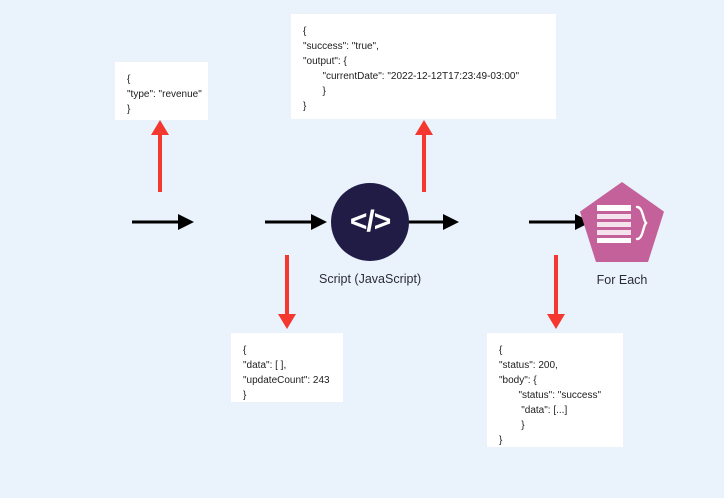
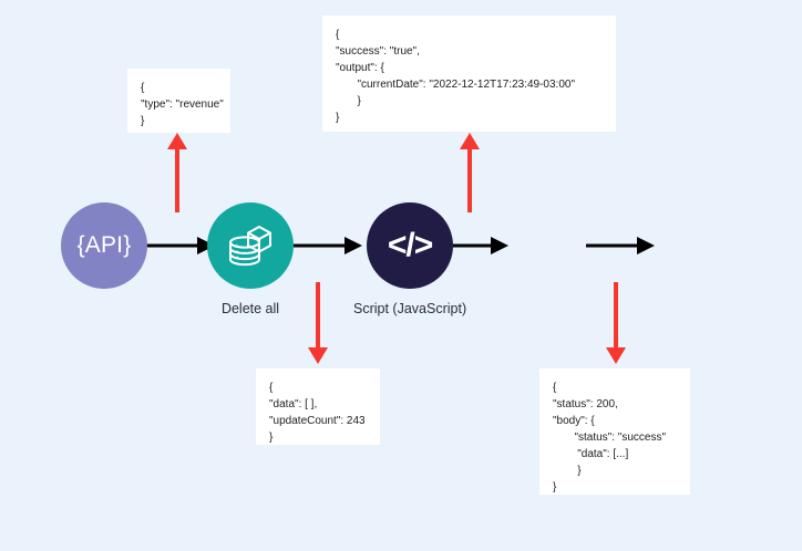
  {
  "type": "revenue"
  }
  {
  "success": "true",
  "output": {
  "currentDate": "2022-12-12T17:23:49-03:00"
  }
  }
  {
  "data": [ ],
  "updateCount": 243
  }
  {
  "status": 200,
  "body": {
  "status": "success"
  "data": [...]
  }
  }
+ {API}
+ Delete all
  </>
  Script (JavaScript)
- For Each
